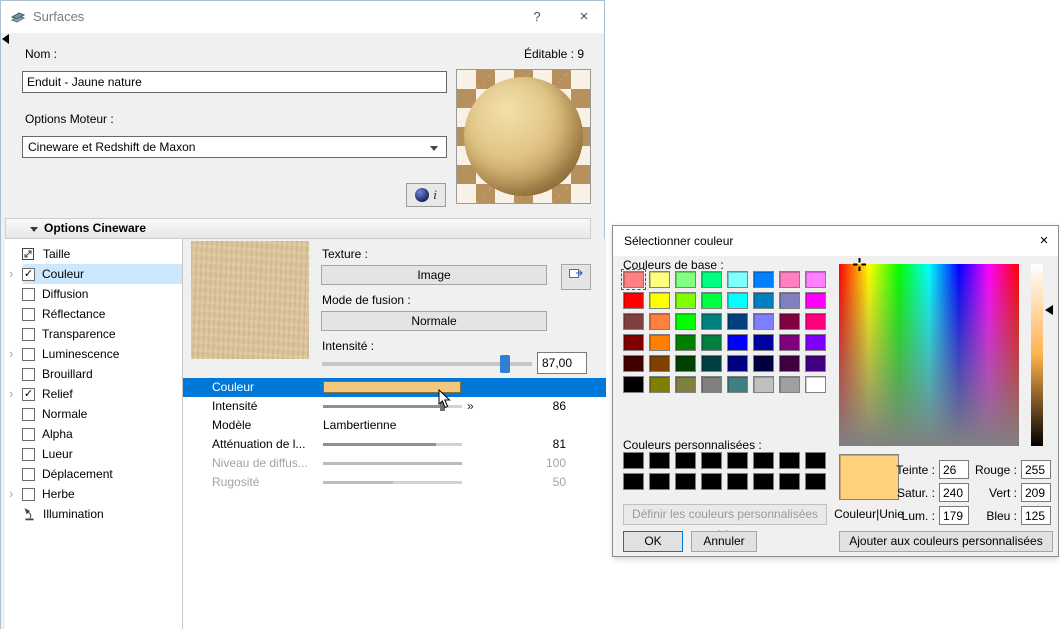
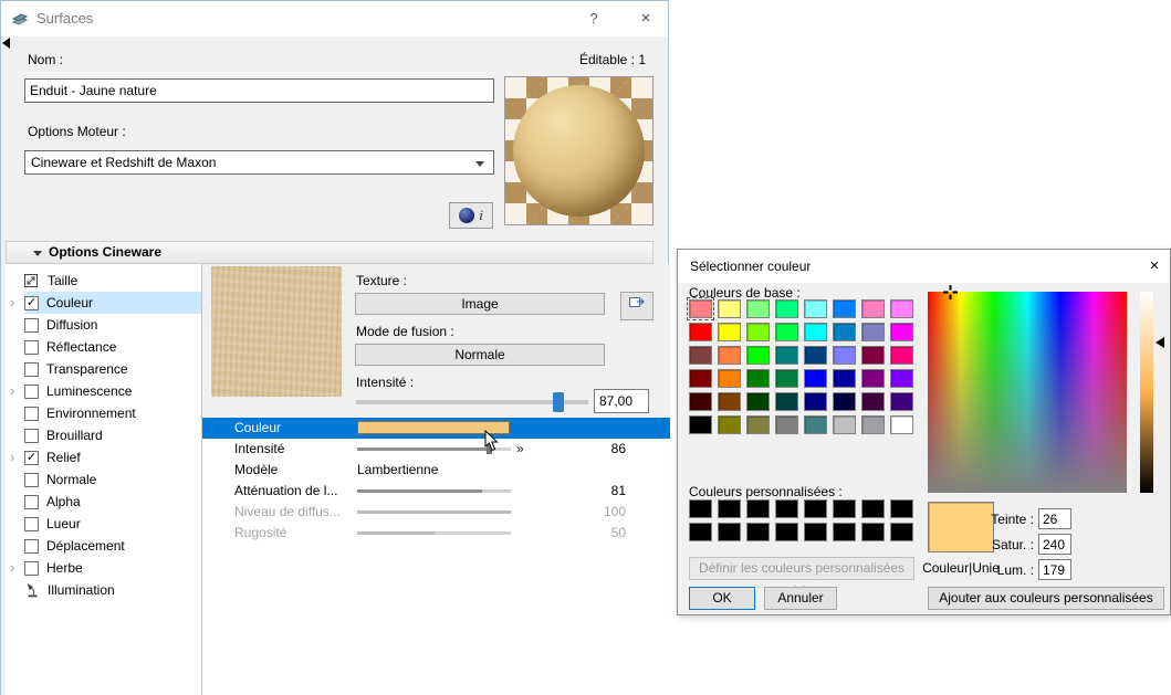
  Surfaces
  ?
  ×
  Nom :
- Éditable : 9
+ Éditable : 1
  Enduit - Jaune nature
  Options Moteur :
  Cineware et Redshift de Maxon
  i
  Options Cineware
  Taille
  ›
  ✓
  Couleur
  Diffusion
  Réflectance
  Transparence
  ›
  Luminescence
+ Environnement
  Brouillard
  ›
  ✓
  Relief
  Normale
  Alpha
  Lueur
  Déplacement
  ›
  Herbe
  Illumination
  Texture :
  Image
  Mode de fusion :
  Normale
  Intensité :
  87,00
  Couleur
  Intensité
  »
  86
  Modèle
  Lambertienne
  Atténuation de l...
  81
  Niveau de diffus...
  100
  Rugosité
  50
  Sélectionner couleur
  ×
  Couleurs de base :
  Couleurs personnalisées :
  Couleur|Unie
  Teinte :
  26
  Satur. :
  240
  Lum. :
  179
- Rouge :
- 255
- Vert :
- 209
- Bleu :
- 125
  Définir les couleurs personnalisées
  OK
  Annuler
  Ajouter aux couleurs personnalisées
